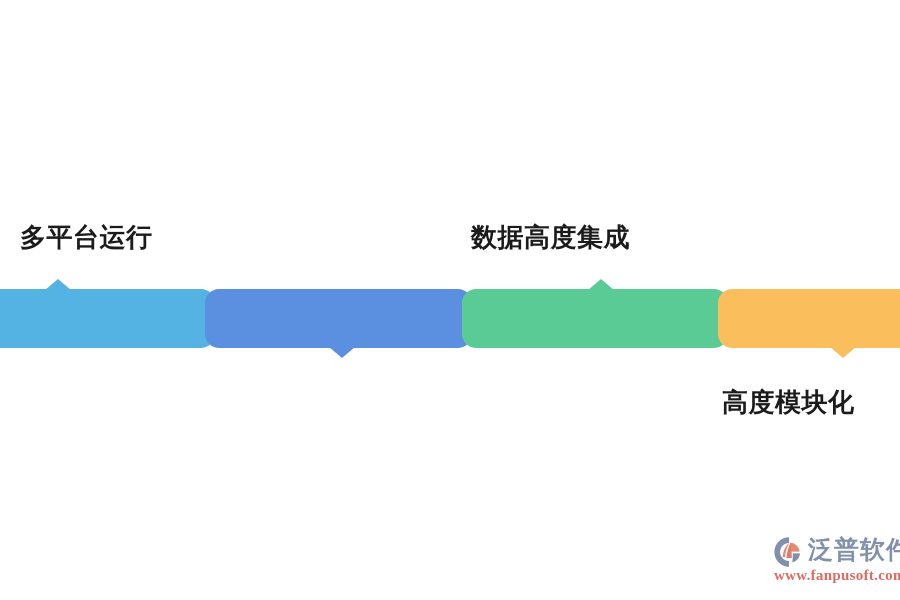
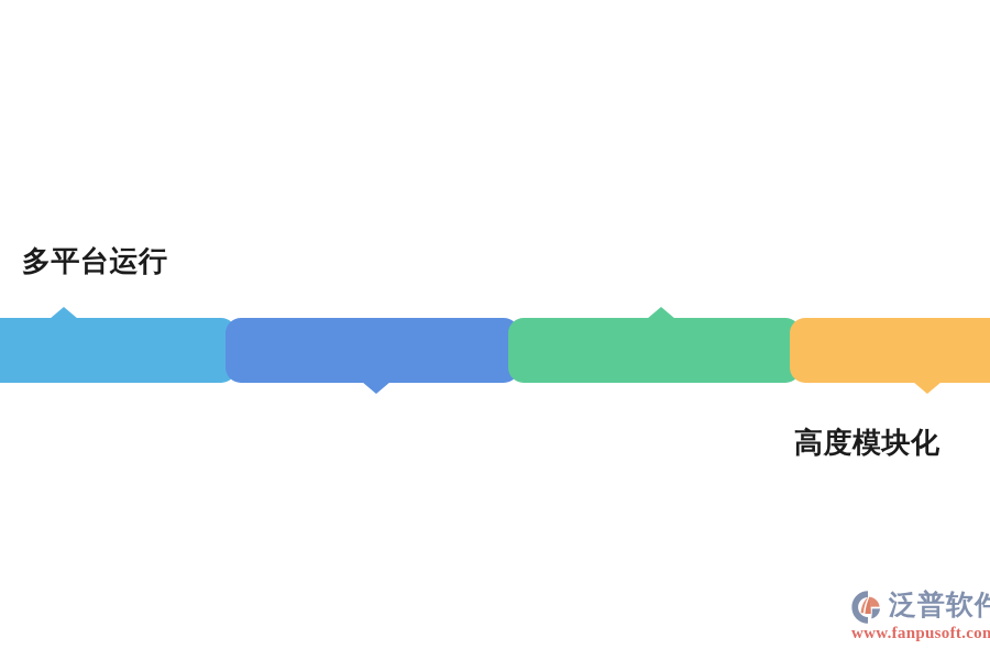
  多平台运行
- 数据高度集成
  高度模块化
  泛普软件
  www.fanpusoft.com
